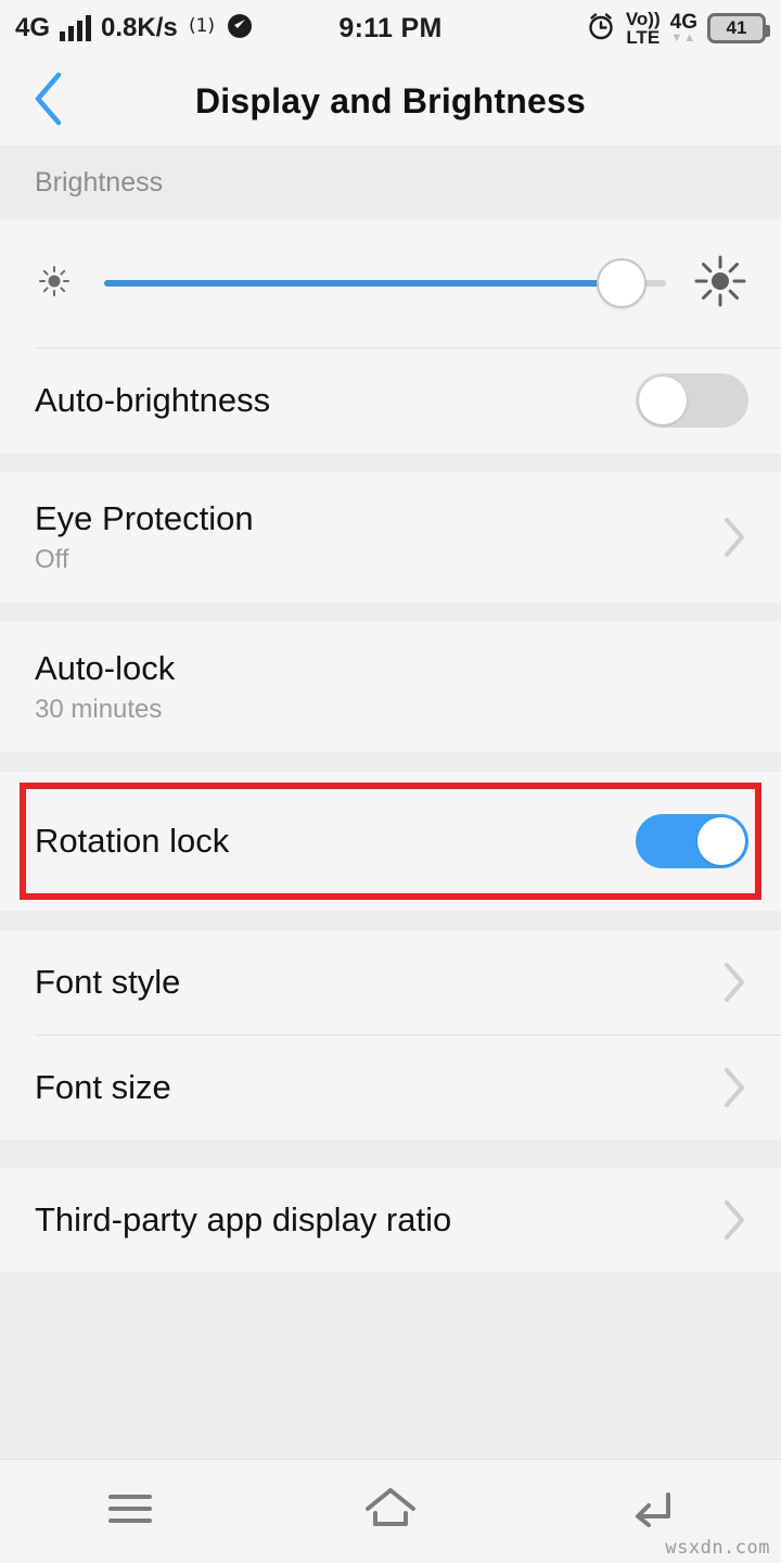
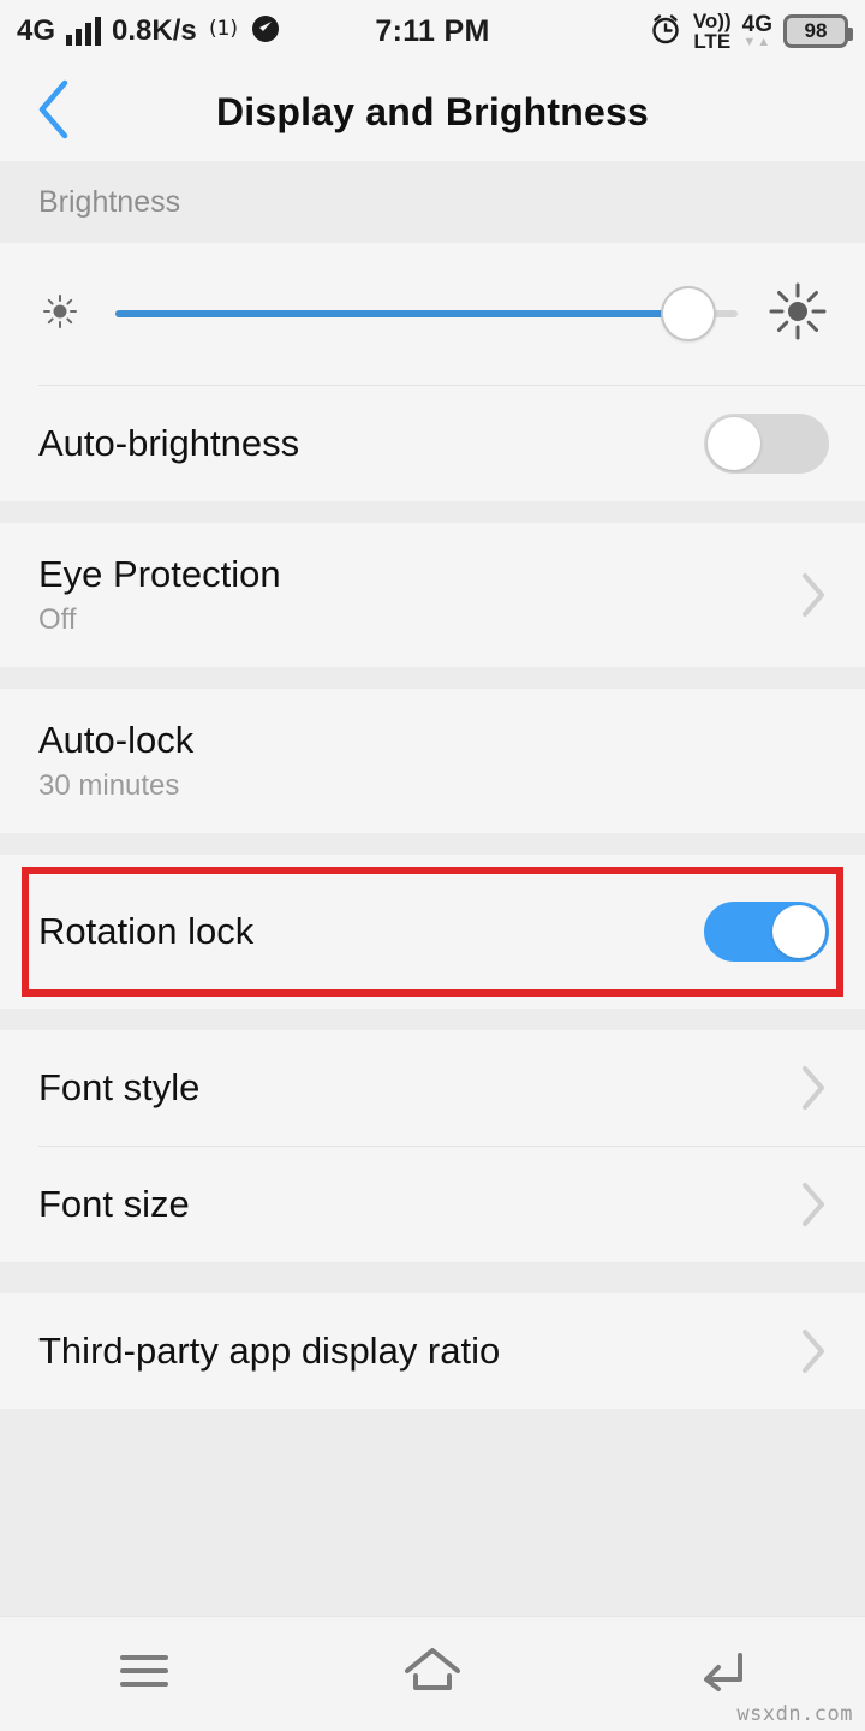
  4G
  0.8K/s
- 9:11 PM
+ 7:11 PM
  Vo))
  LTE
  4G
  ▼▲
- 41
+ 98
  Display and Brightness
  Brightness
  Auto-brightness
  Eye Protection
  Off
  Auto-lock
  30 minutes
  Rotation lock
  Font style
  Font size
  Third-party app display ratio
  wsxdn.com
